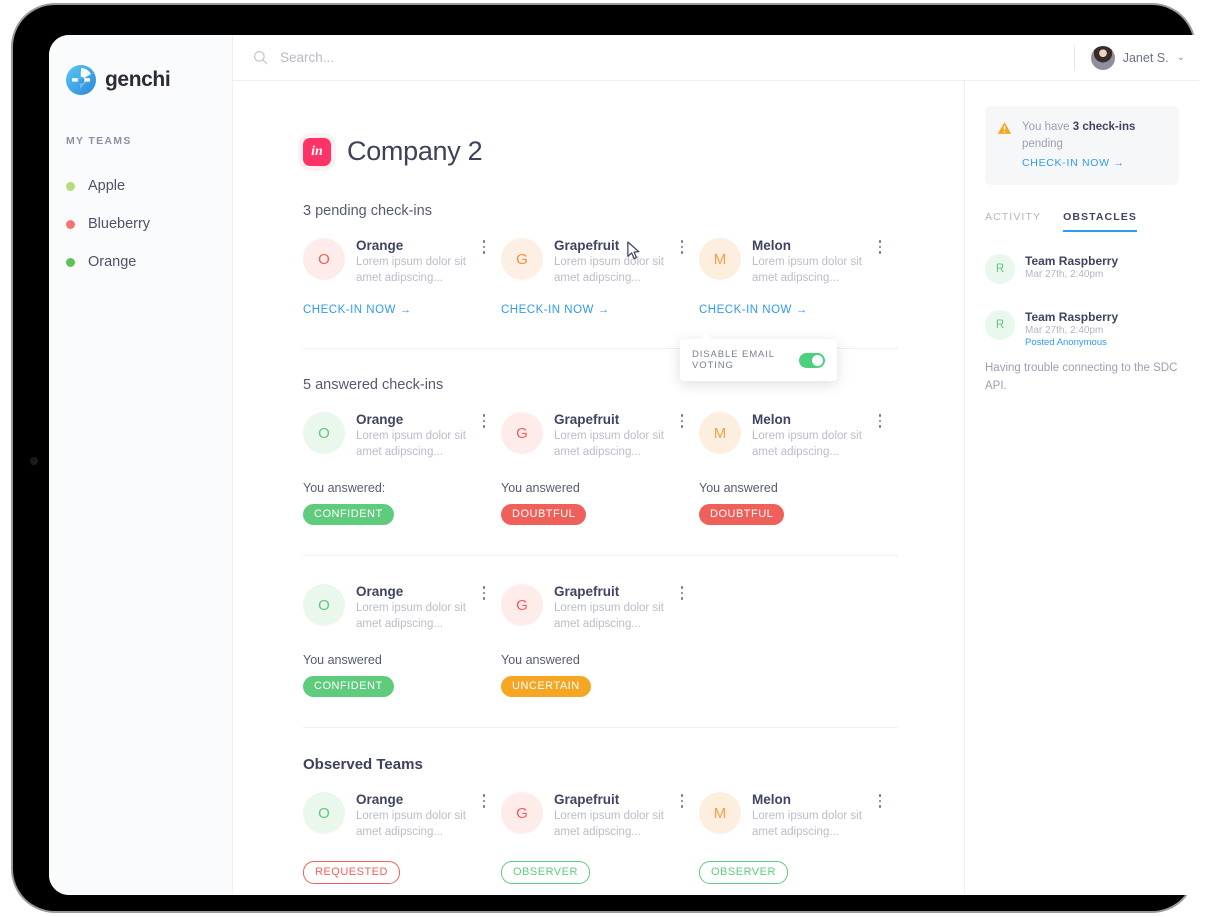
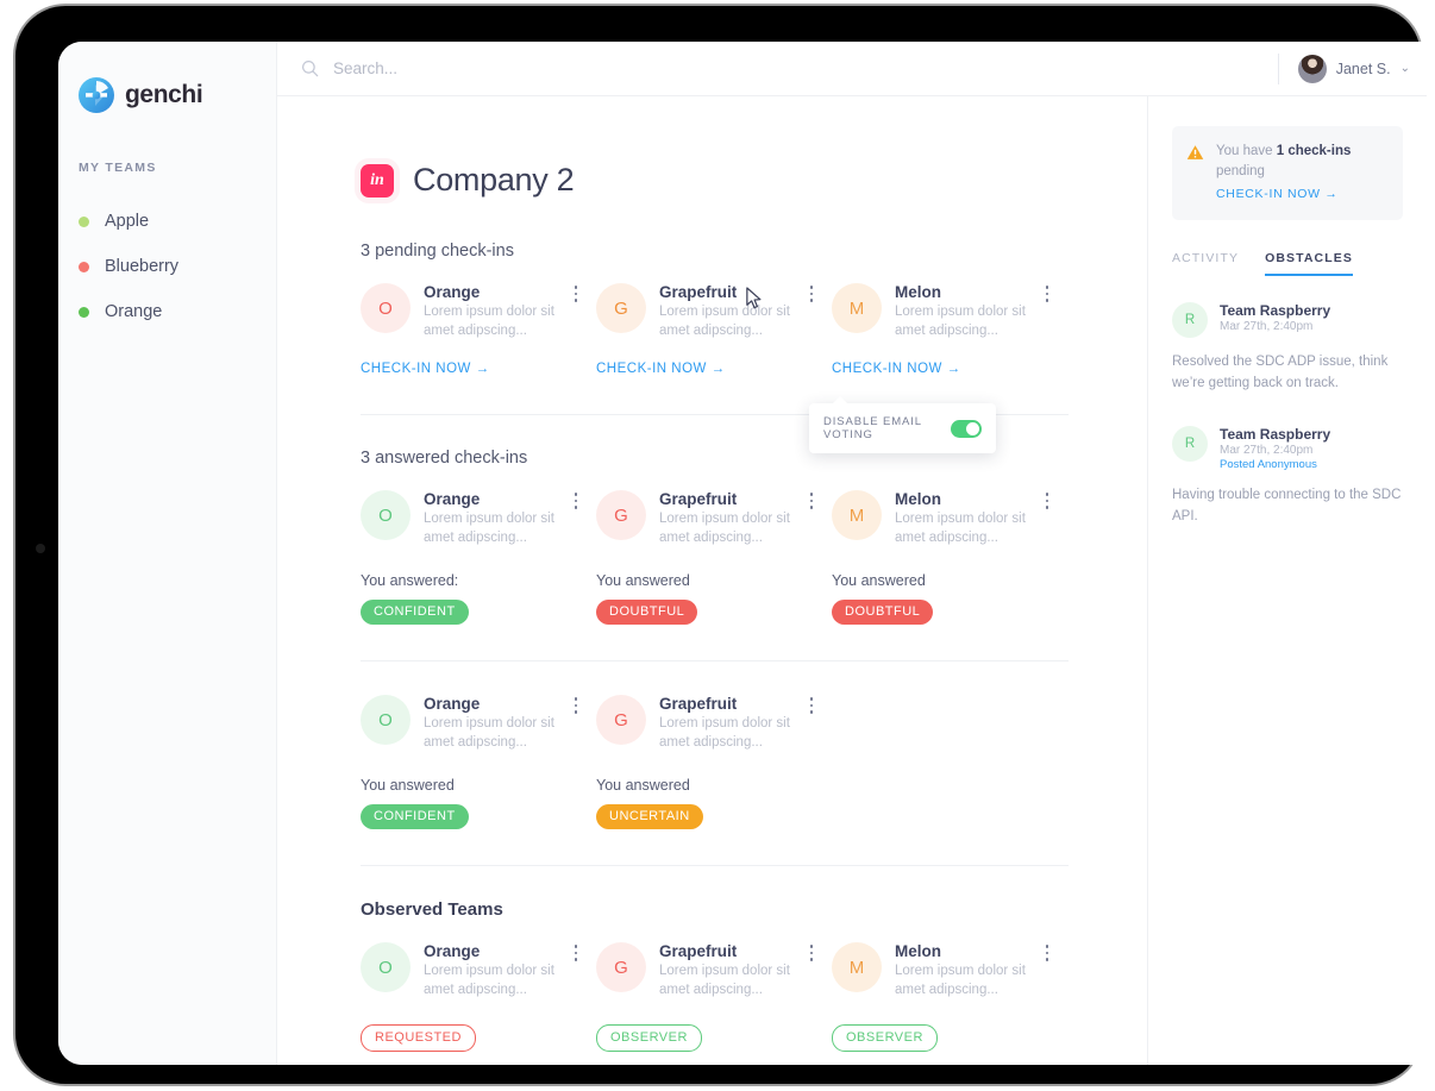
  genchi
  MY TEAMS
  Apple
  Blueberry
  Orange
  Search...
  Janet S.
  ⌄
  in
  Company 2
  3 pending check-ins
  O
  Orange
  Lorem ipsum dolor sit amet adipscing...
  CHECK-IN NOW →
  G
  Grapefruit
  Lorem ipsum dolor sit amet adipscing...
  CHECK-IN NOW →
  M
  Melon
  Lorem ipsum dolor sit amet adipscing...
  CHECK-IN NOW →
- 5 answered check-ins
+ 3 answered check-ins
  O
  Orange
  Lorem ipsum dolor sit amet adipscing...
  You answered:
  CONFIDENT
  G
  Grapefruit
  Lorem ipsum dolor sit amet adipscing...
  You answered
  DOUBTFUL
  M
  Melon
  Lorem ipsum dolor sit amet adipscing...
  You answered
  DOUBTFUL
  O
  Orange
  Lorem ipsum dolor sit amet adipscing...
  You answered
  CONFIDENT
  G
  Grapefruit
  Lorem ipsum dolor sit amet adipscing...
  You answered
  UNCERTAIN
  Observed Teams
  O
  Orange
  Lorem ipsum dolor sit amet adipscing...
  REQUESTED
  G
  Grapefruit
  Lorem ipsum dolor sit amet adipscing...
  OBSERVER
  M
  Melon
  Lorem ipsum dolor sit amet adipscing...
  OBSERVER
  DISABLE EMAIL VOTING
- You have 3 check-ins pending
+ You have 1 check-ins pending
  CHECK-IN NOW →
  ACTIVITY
  OBSTACLES
  R
  Team Raspberry
  Mar 27th, 2:40pm
+ Resolved the SDC ADP issue, think we’re getting back on track.
  R
  Team Raspberry
  Mar 27th, 2:40pm
  Posted Anonymous
  Having trouble connecting to the SDC API.
